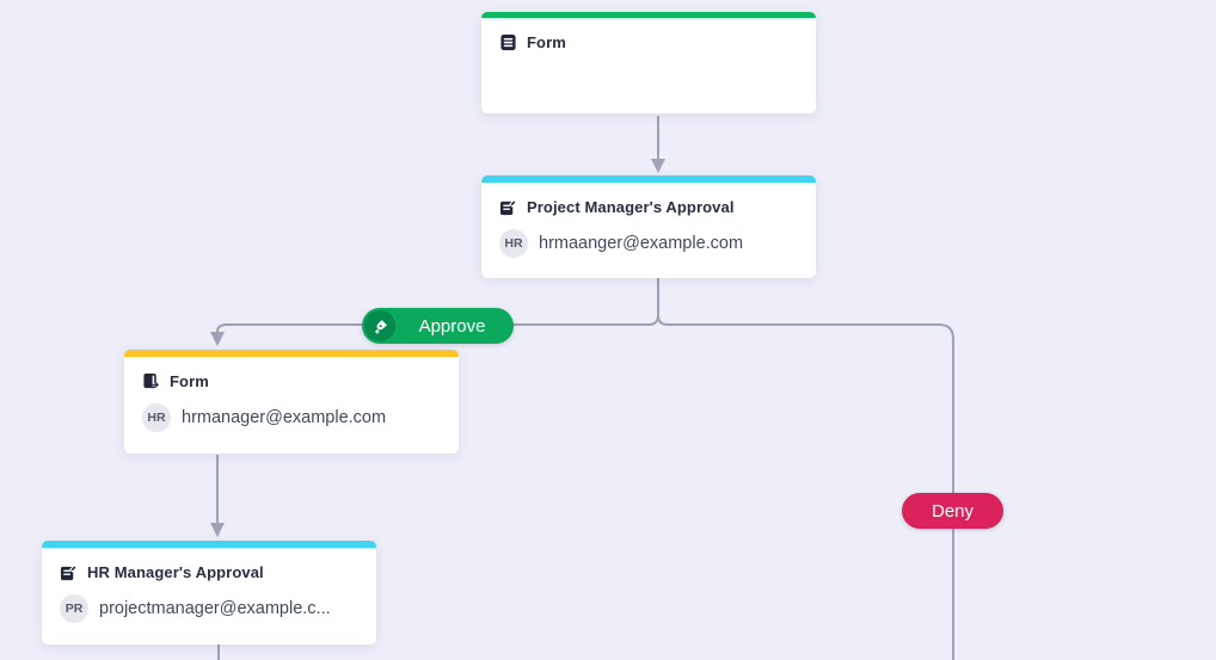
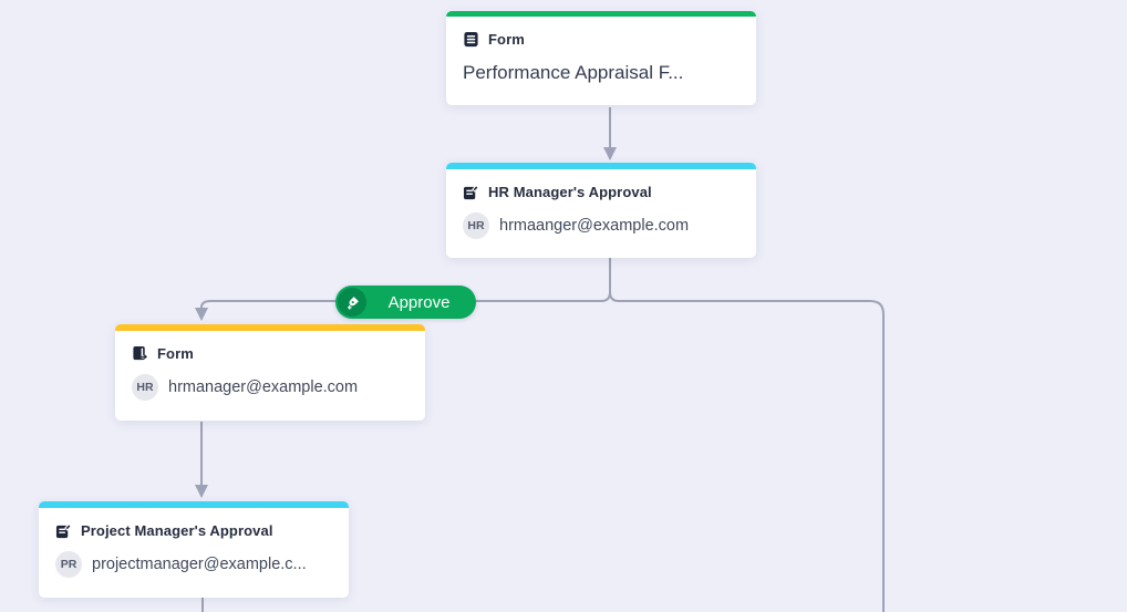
  Form
+ Performance Appraisal F...
- Project Manager's Approval
+ HR Manager's Approval
  HR
  hrmaanger@example.com
  Form
  HR
  hrmanager@example.com
- HR Manager's Approval
+ Project Manager's Approval
  PR
  projectmanager@example.c...
  Approve
- Deny
